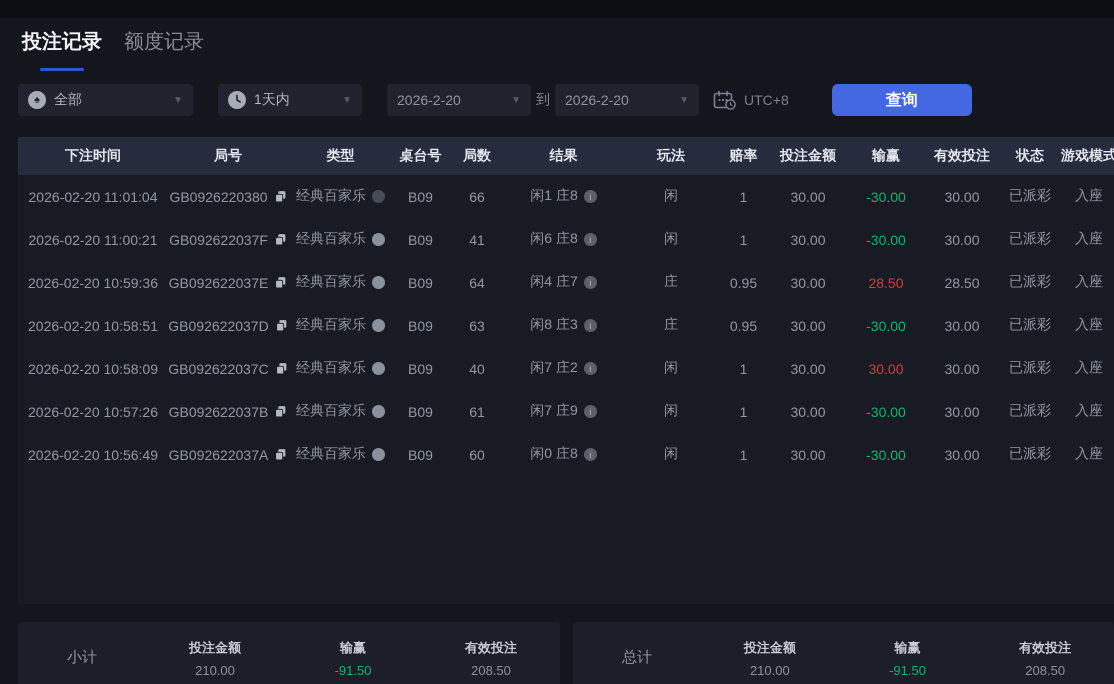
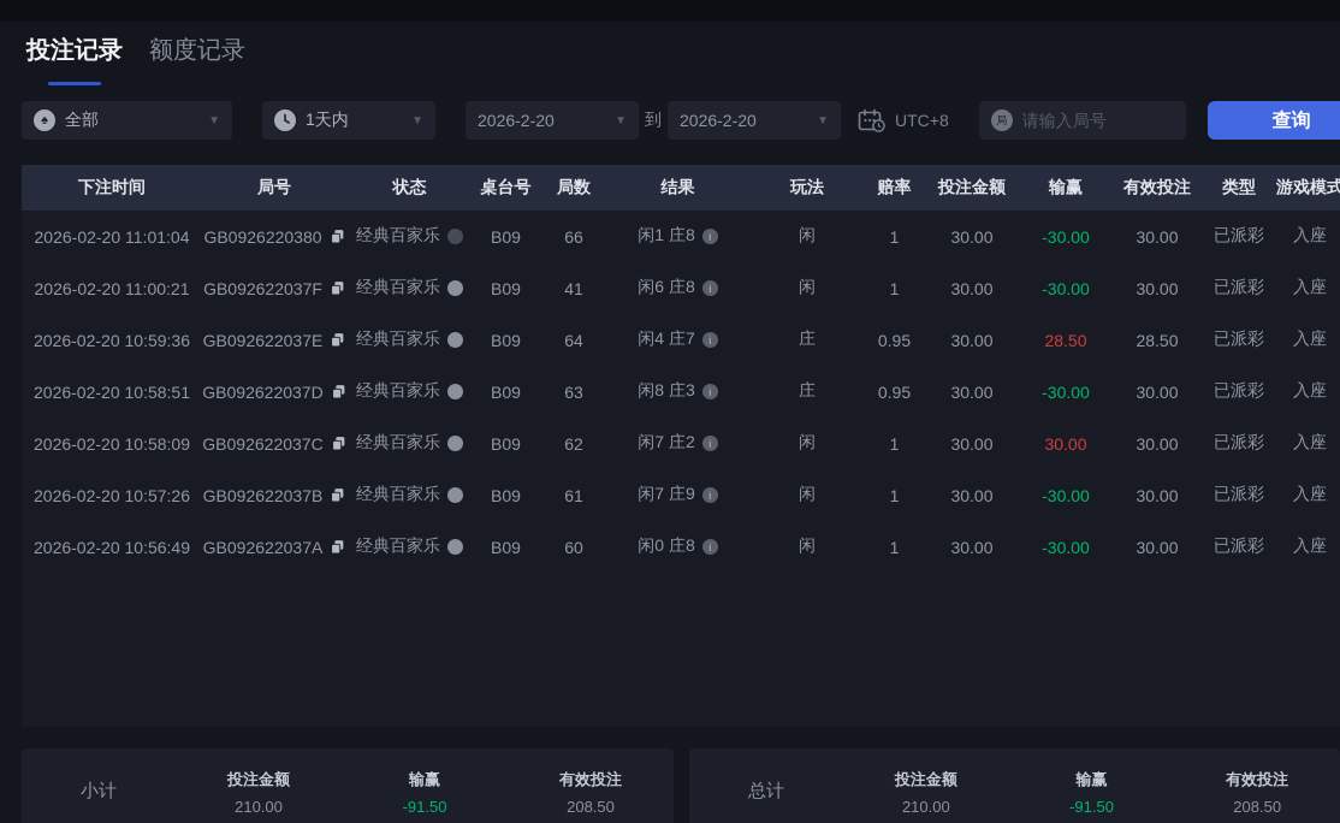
  投注记录
  额度记录
  ♠
  全部
  ▼
  1天内
  ▼
  2026-2-20
  ▼
  到
  2026-2-20
  ▼
  UTC+8
+ 局
+ 请输入局号
  查询
  下注时间
  局号
- 类型
+ 状态
  桌台号
  局数
  结果
  玩法
  赔率
  投注金额
  输赢
  有效投注
- 状态
+ 类型
  游戏模式
  2026-02-20 11:01:04
  GB0926220380
  经典百家乐
  B09
  66
  闲1 庄8
  i
  闲
  1
  30.00
  -30.00
  30.00
  已派彩
  入座
  2026-02-20 11:00:21
  GB092622037F
  经典百家乐
  B09
  41
  闲6 庄8
  i
  闲
  1
  30.00
  -30.00
  30.00
  已派彩
  入座
  2026-02-20 10:59:36
  GB092622037E
  经典百家乐
  B09
  64
  闲4 庄7
  i
  庄
  0.95
  30.00
  28.50
  28.50
  已派彩
  入座
  2026-02-20 10:58:51
  GB092622037D
  经典百家乐
  B09
  63
  闲8 庄3
  i
  庄
  0.95
  30.00
  -30.00
  30.00
  已派彩
  入座
  2026-02-20 10:58:09
  GB092622037C
  经典百家乐
  B09
- 40
+ 62
  闲7 庄2
  i
  闲
  1
  30.00
  30.00
  30.00
  已派彩
  入座
  2026-02-20 10:57:26
  GB092622037B
  经典百家乐
  B09
  61
  闲7 庄9
  i
  闲
  1
  30.00
  -30.00
  30.00
  已派彩
  入座
  2026-02-20 10:56:49
  GB092622037A
  经典百家乐
  B09
  60
  闲0 庄8
  i
  闲
  1
  30.00
  -30.00
  30.00
  已派彩
  入座
  小计
  投注金额
  210.00
  输赢
  -91.50
  有效投注
  208.50
  总计
  投注金额
  210.00
  输赢
  -91.50
  有效投注
  208.50
